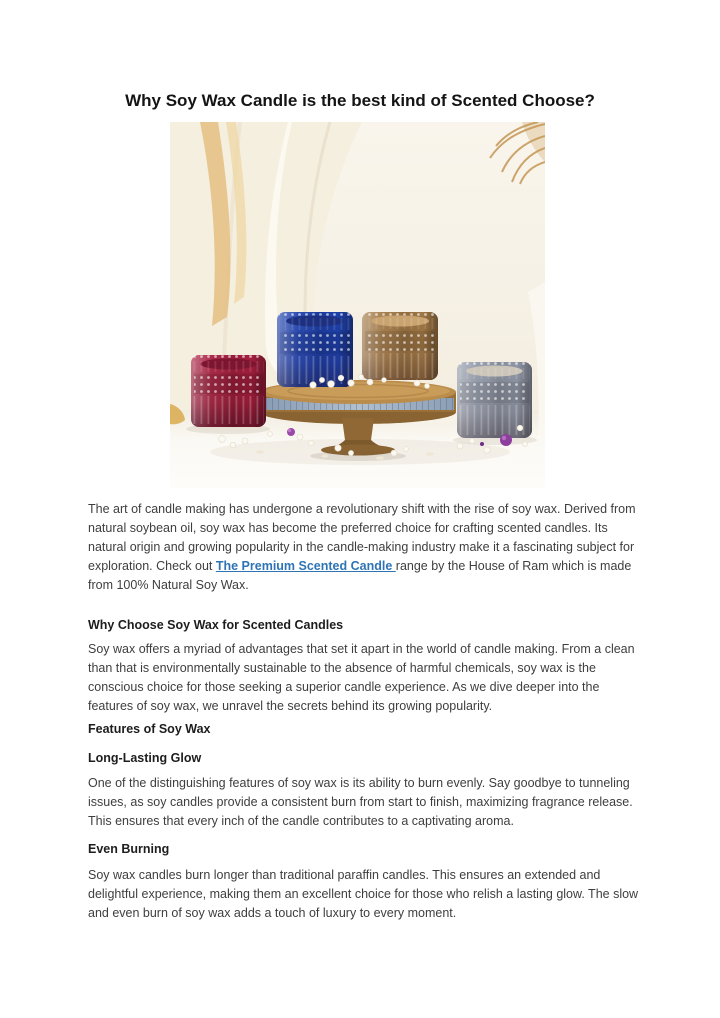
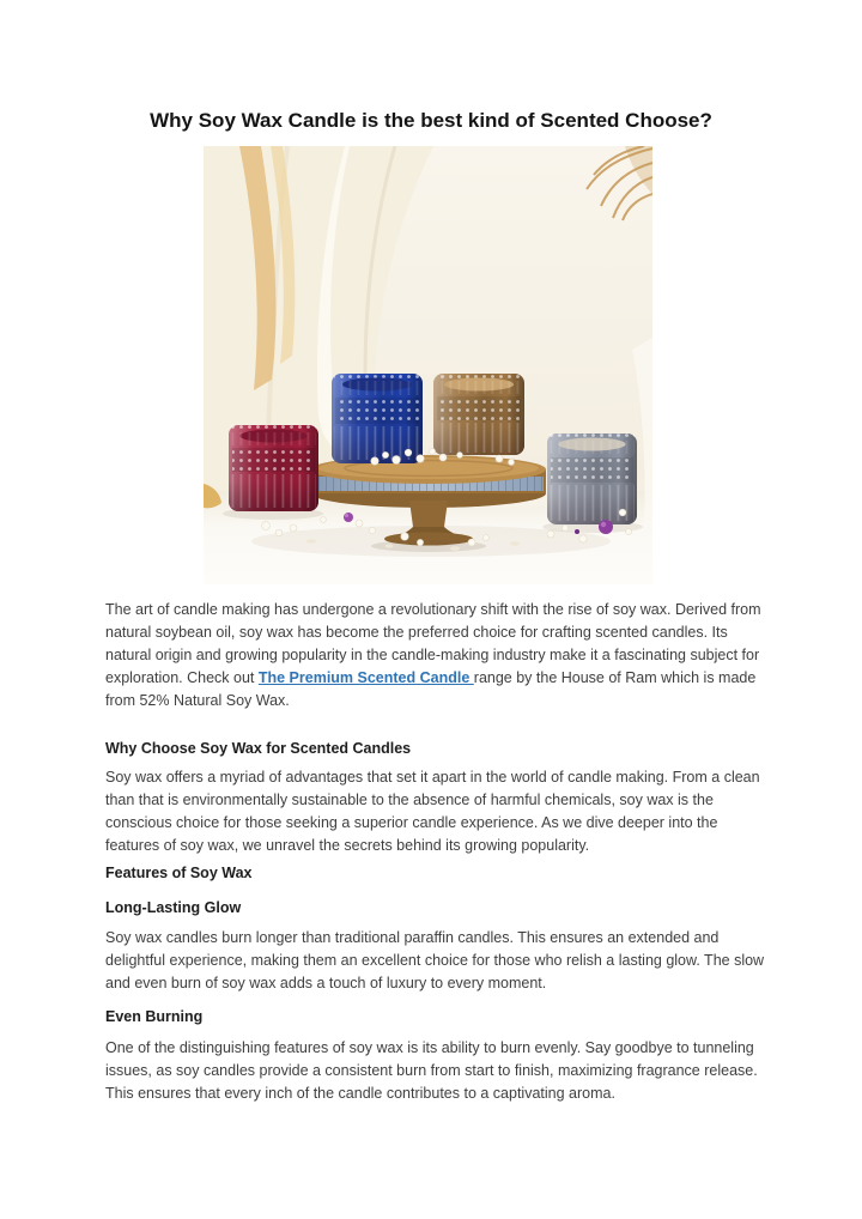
  Why Soy Wax Candle is the best kind of Scented Choose?
- The art of candle making has undergone a revolutionary shift with the rise of soy wax. Derived from natural soybean oil, soy wax has become the preferred choice for crafting scented candles. Its natural origin and growing popularity in the candle-making industry make it a fascinating subject for exploration. Check out The Premium Scented Candle range by the House of Ram which is made from 100% Natural Soy Wax.
+ The art of candle making has undergone a revolutionary shift with the rise of soy wax. Derived from natural soybean oil, soy wax has become the preferred choice for crafting scented candles. Its natural origin and growing popularity in the candle-making industry make it a fascinating subject for exploration. Check out The Premium Scented Candle range by the House of Ram which is made from 52% Natural Soy Wax.
  Why Choose Soy Wax for Scented Candles
  Soy wax offers a myriad of advantages that set it apart in the world of candle making. From a clean than that is environmentally sustainable to the absence of harmful chemicals, soy wax is the conscious choice for those seeking a superior candle experience. As we dive deeper into the features of soy wax, we unravel the secrets behind its growing popularity.
  Features of Soy Wax
  Long-Lasting Glow
- One of the distinguishing features of soy wax is its ability to burn evenly. Say goodbye to tunneling issues, as soy candles provide a consistent burn from start to finish, maximizing fragrance release. This ensures that every inch of the candle contributes to a captivating aroma.
+ Soy wax candles burn longer than traditional paraffin candles. This ensures an extended and delightful experience, making them an excellent choice for those who relish a lasting glow. The slow and even burn of soy wax adds a touch of luxury to every moment.
  Even Burning
- Soy wax candles burn longer than traditional paraffin candles. This ensures an extended and delightful experience, making them an excellent choice for those who relish a lasting glow. The slow and even burn of soy wax adds a touch of luxury to every moment.
+ One of the distinguishing features of soy wax is its ability to burn evenly. Say goodbye to tunneling issues, as soy candles provide a consistent burn from start to finish, maximizing fragrance release. This ensures that every inch of the candle contributes to a captivating aroma.
